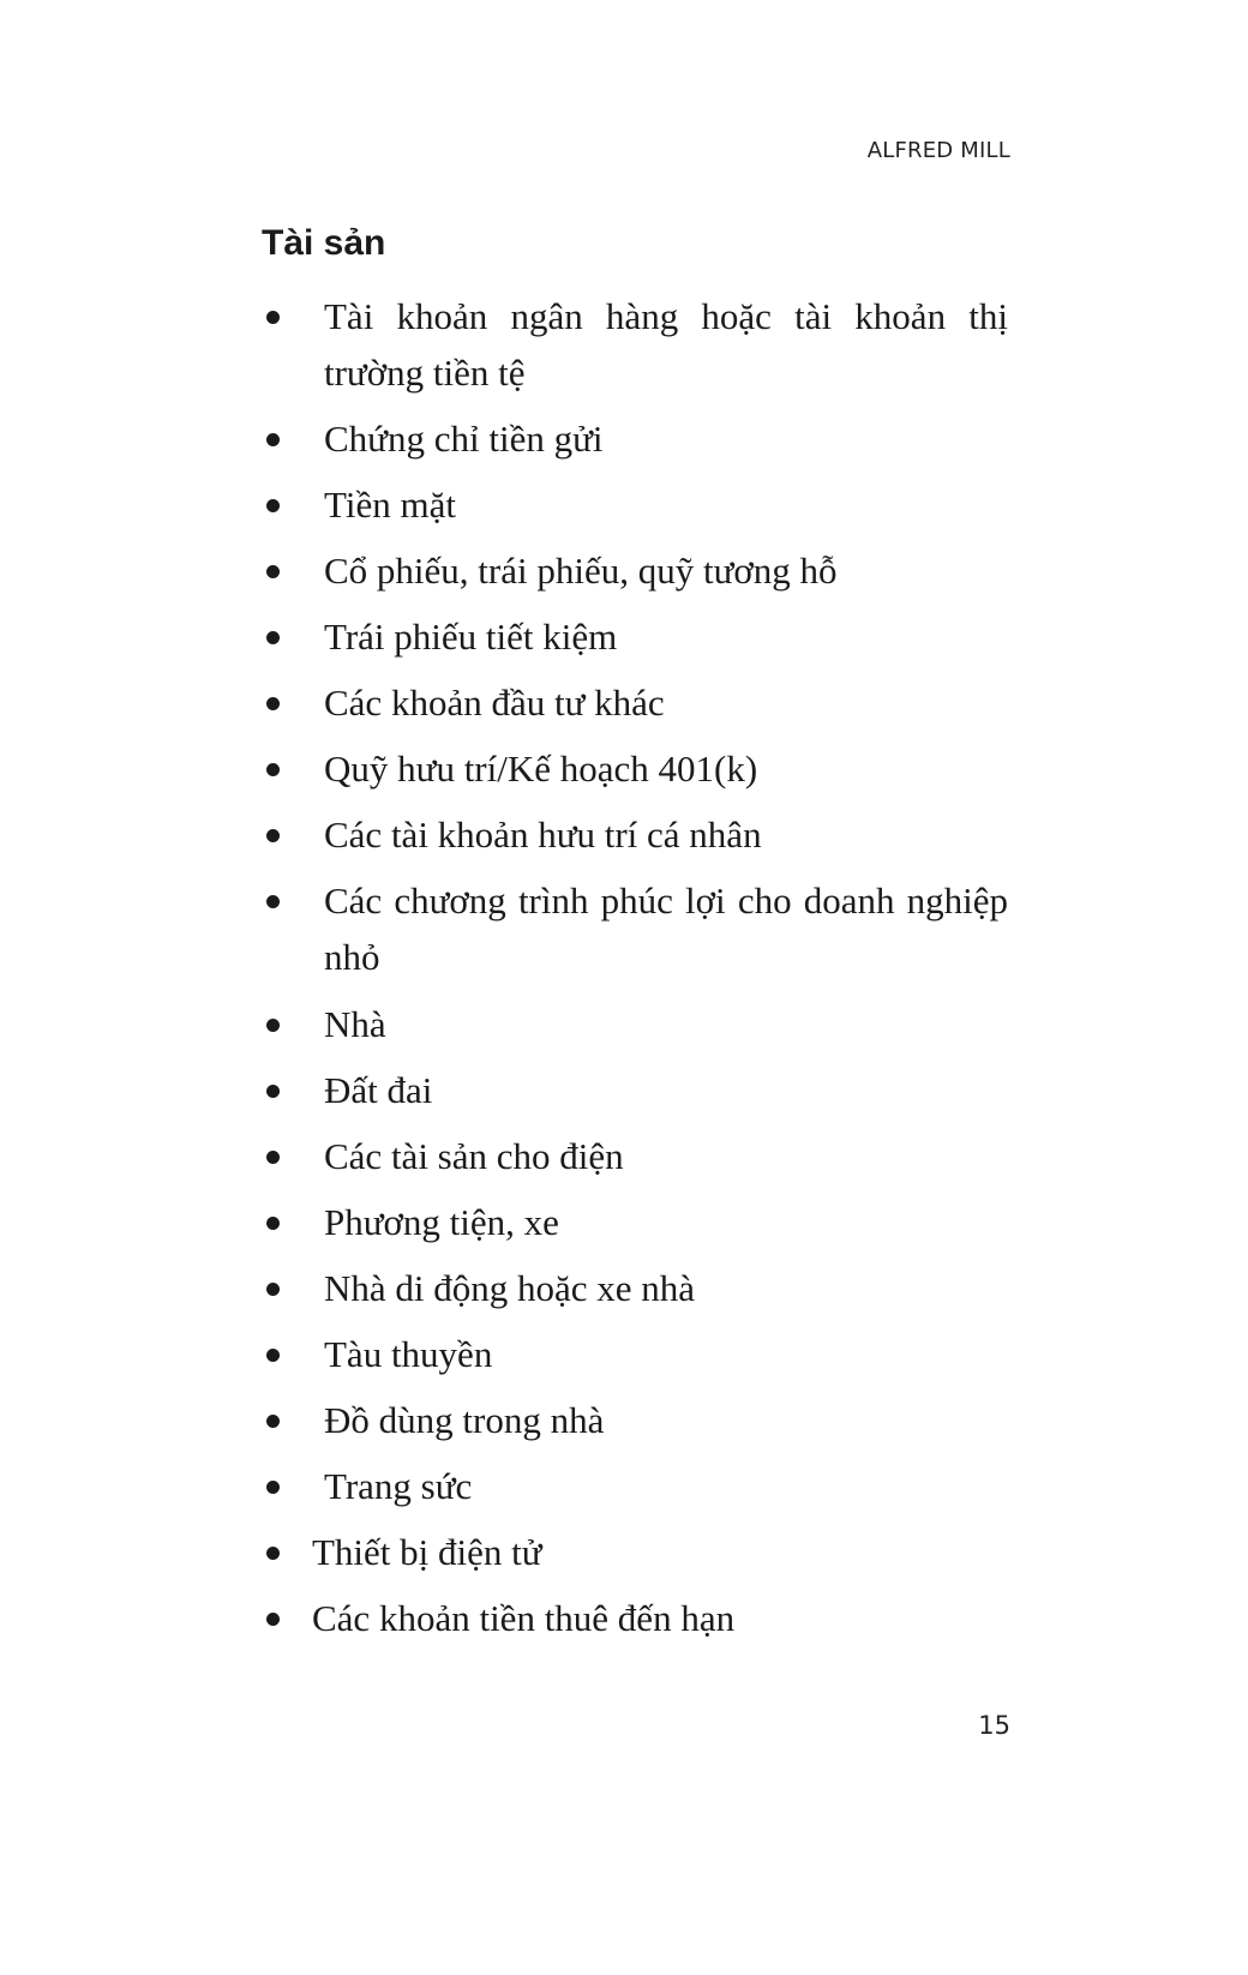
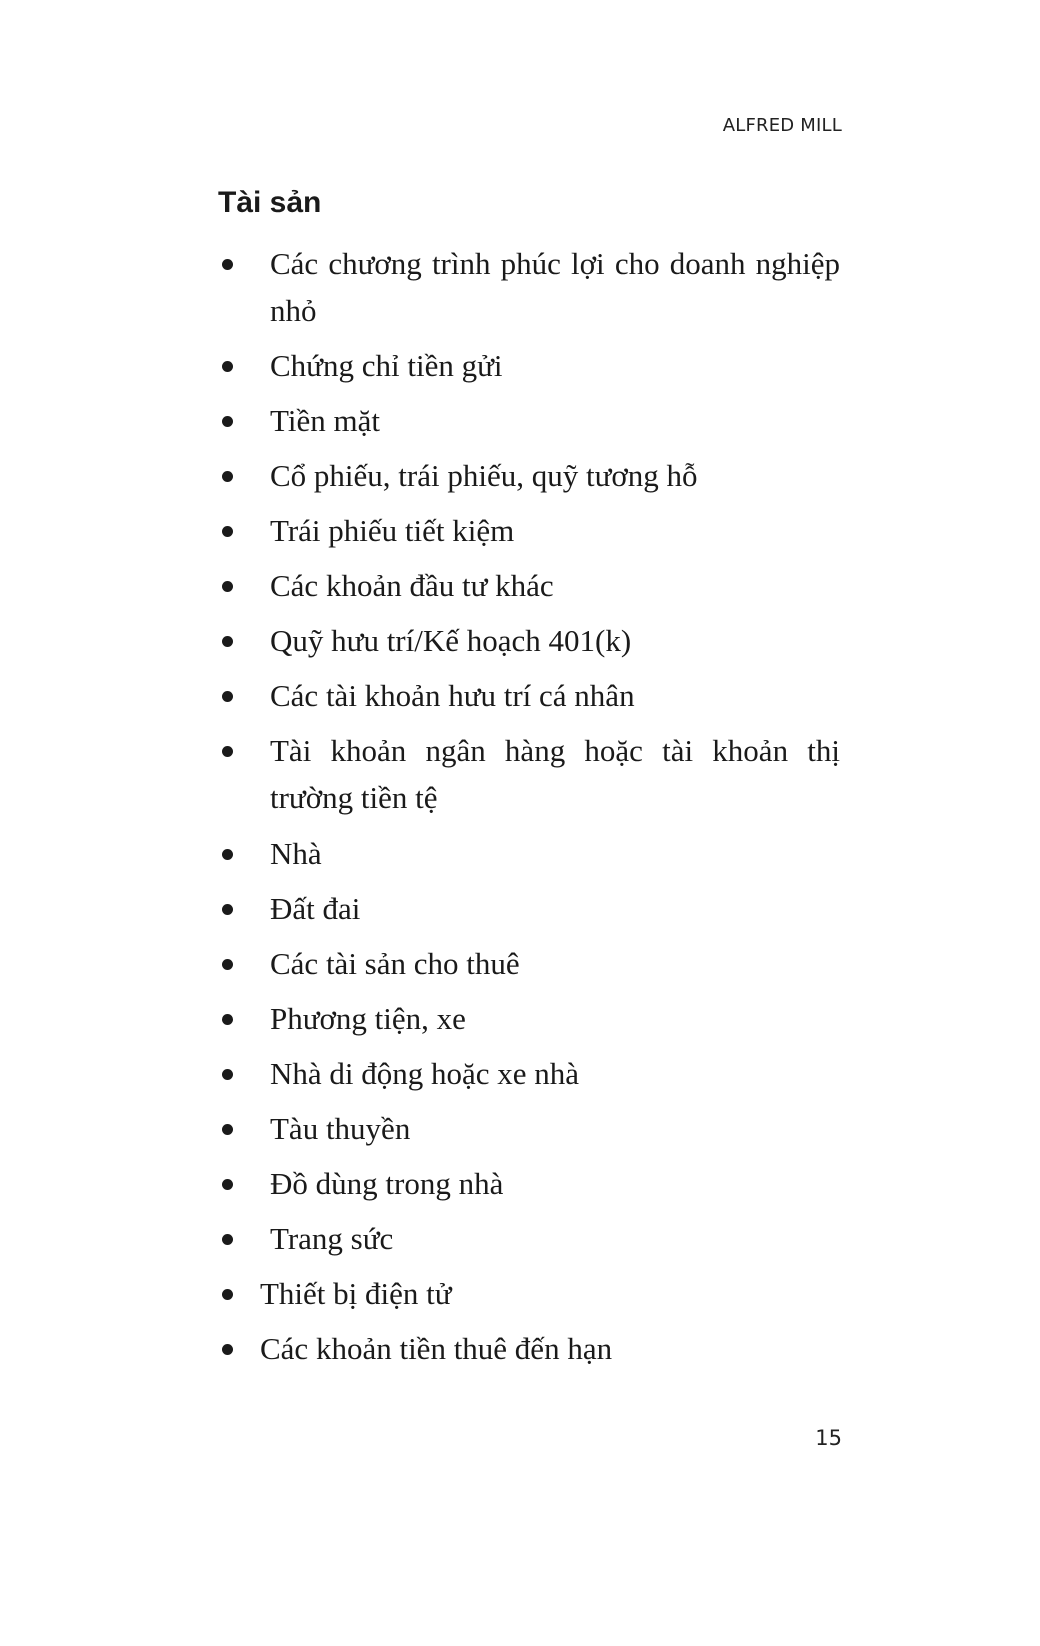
  ALFRED MILL
  Tài sản
- Tài khoản ngân hàng hoặc tài khoản thị trường tiền tệ
+ Các chương trình phúc lợi cho doanh nghiệp nhỏ
  Chứng chỉ tiền gửi
  Tiền mặt
  Cổ phiếu, trái phiếu, quỹ tương hỗ
  Trái phiếu tiết kiệm
  Các khoản đầu tư khác
  Quỹ hưu trí/Kế hoạch 401(k)
  Các tài khoản hưu trí cá nhân
- Các chương trình phúc lợi cho doanh nghiệp nhỏ
+ Tài khoản ngân hàng hoặc tài khoản thị trường tiền tệ
  Nhà
  Đất đai
- Các tài sản cho điện
+ Các tài sản cho thuê
  Phương tiện, xe
  Nhà di động hoặc xe nhà
  Tàu thuyền
  Đồ dùng trong nhà
  Trang sức
  Thiết bị điện tử
  Các khoản tiền thuê đến hạn
  15
